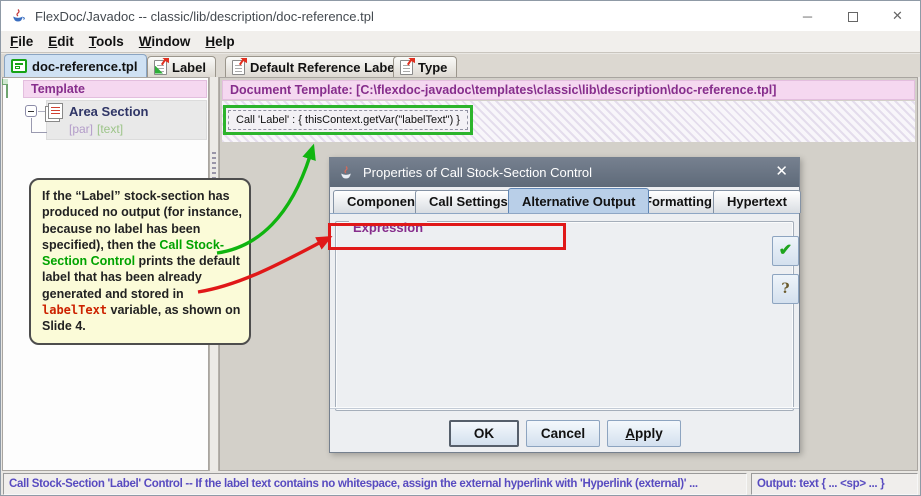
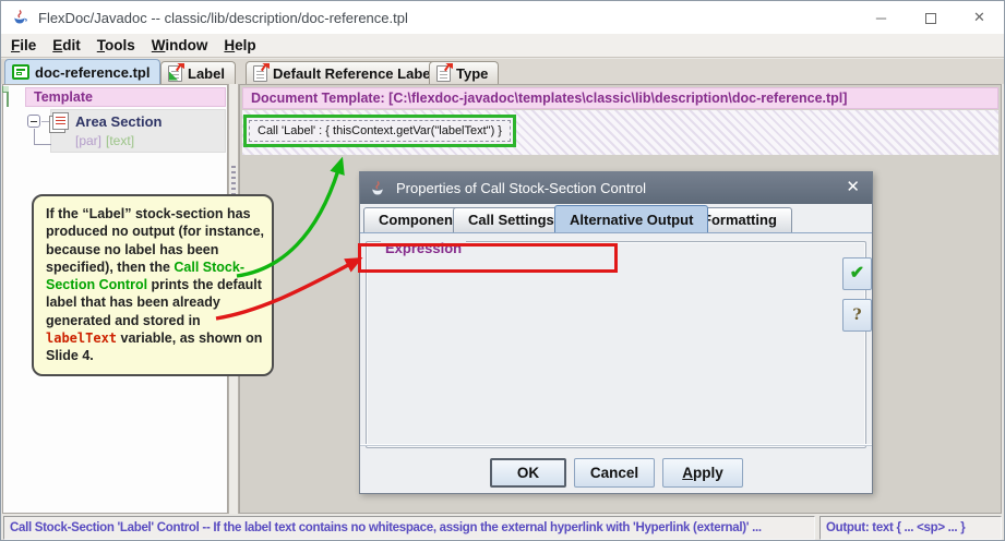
  FlexDoc/Javadoc -- classic/lib/description/doc-reference.tpl
  ─
  ✕
  File
  Edit
  Tools
  Window
  Help
  doc-reference.tpl
  Label
  Default Reference Labe
  Type
  Template
  Area Section
  [par] [text]
  Document Template: [C:\flexdoc-javadoc\templates\classic\lib\description\doc-reference.tpl]
  Call 'Label' : { thisContext.getVar("labelText") }
  If the “Label” stock-section has produced no output (for instance, because no label has been specified), then the Call Stock-Section Control prints the default label that has been already generated and stored in labelText variable, as shown on Slide 4.
  Properties of Call Stock-Section Control
  ✕
  Componen
  Call Settings
  Alternative Output
  ormatting
- Hypertext
  Expression
  ✔
  ?
  OK
  Cancel
  Apply
  Call Stock-Section 'Label' Control -- If the label text contains no whitespace, assign the external hyperlink with 'Hyperlink (external)' ...
  Output: text { ... <sp> ... }
